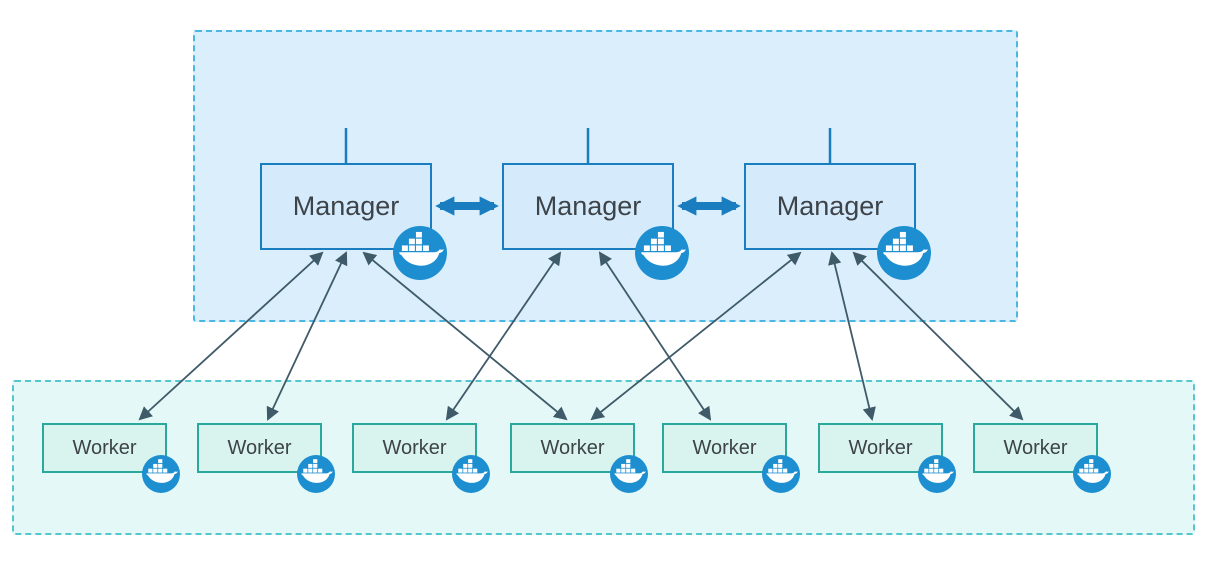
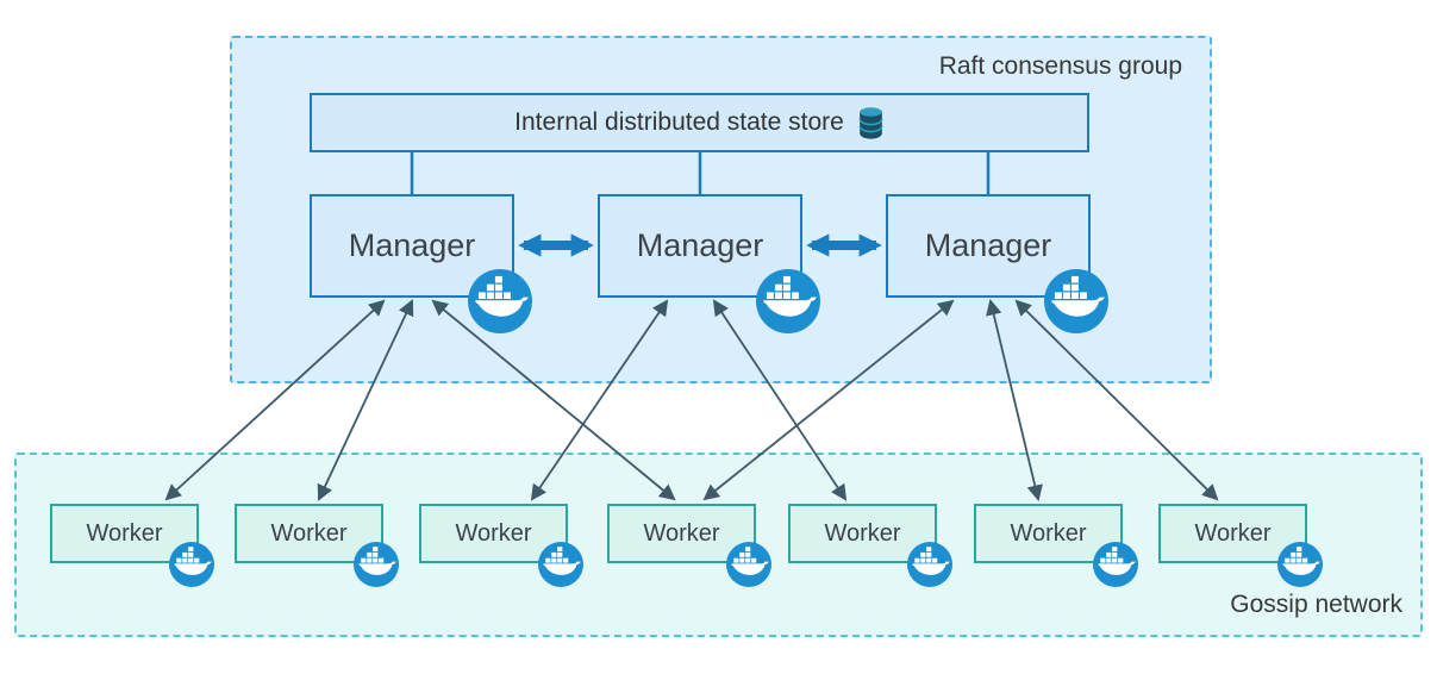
+ Raft consensus group
+ Gossip network
+ Internal distributed state store
  Manager
  Manager
  Manager
  Worker
  Worker
  Worker
  Worker
  Worker
  Worker
  Worker
